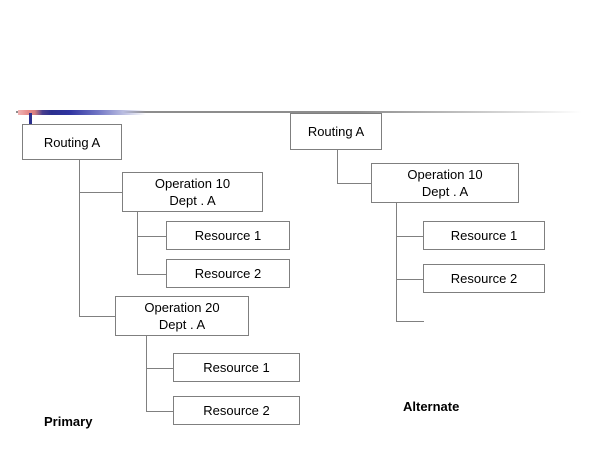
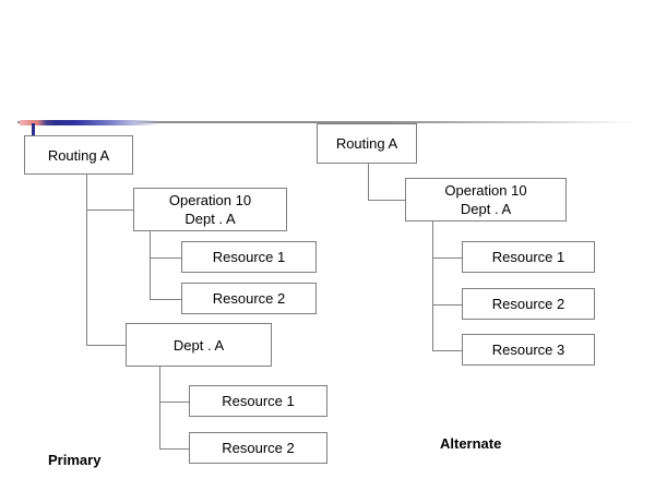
  Routing A
  Operation 10
  Dept . A
  Resource 1
  Resource 2
- Operation 20
  Dept . A
  Resource 1
  Resource 2
  Routing A
  Operation 10
  Dept . A
  Resource 1
  Resource 2
+ Resource 3
  Primary
  Alternate
